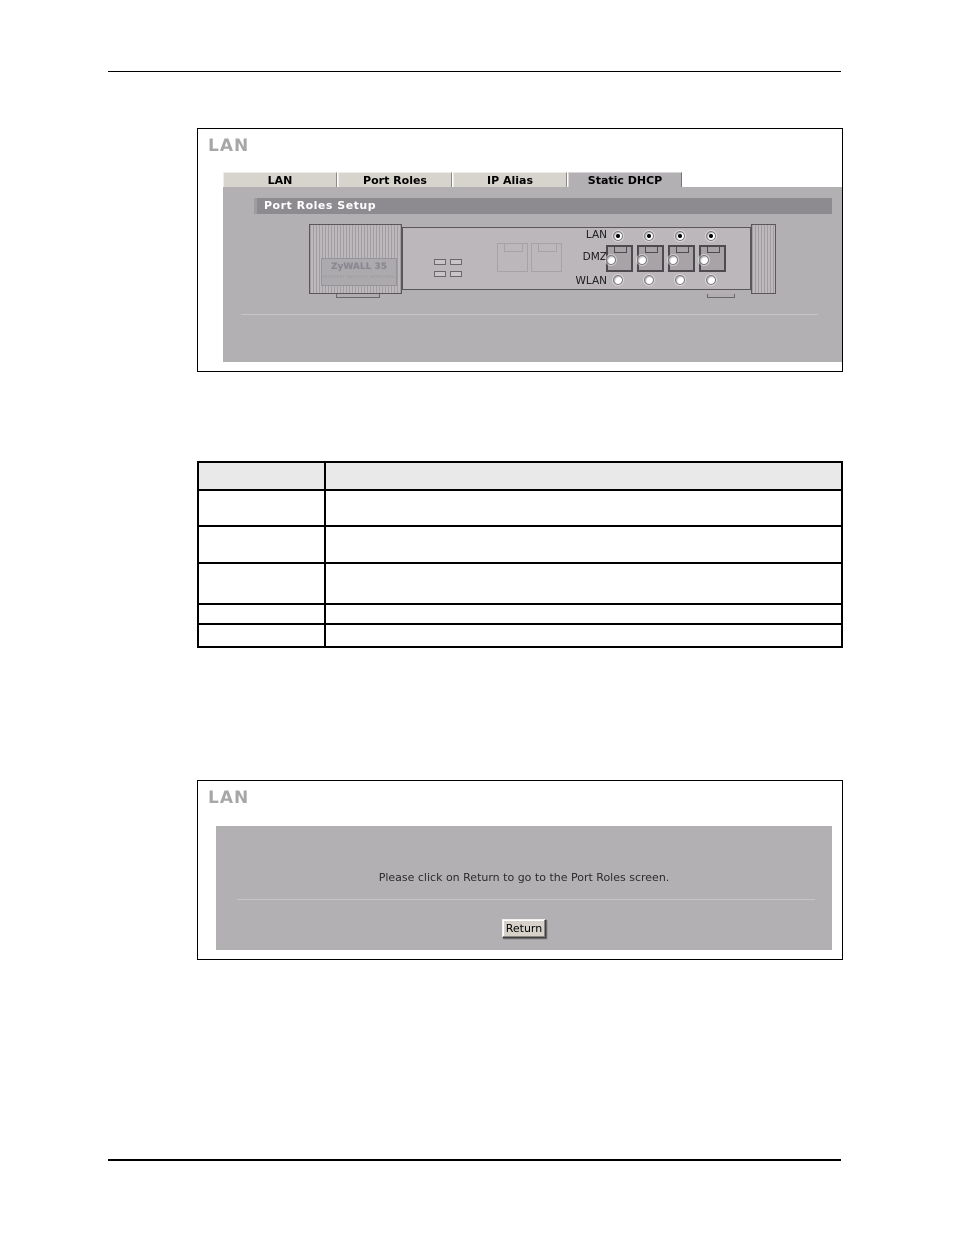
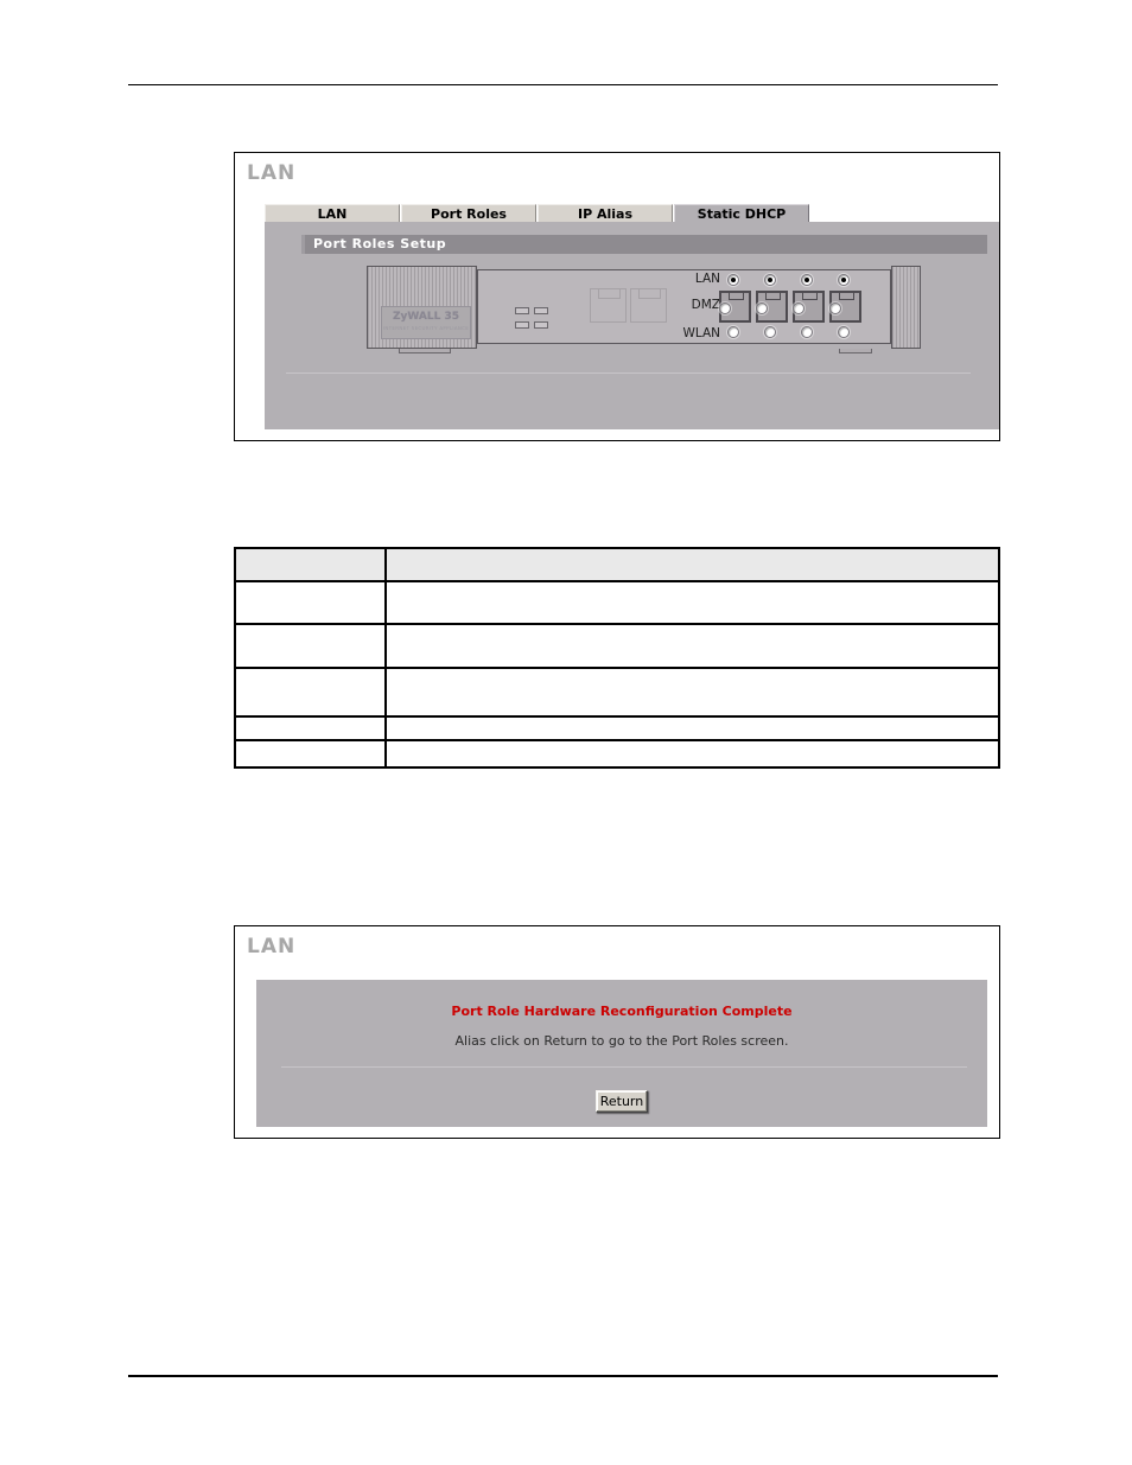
  LAN
  LAN
  Port Roles
  IP Alias
  Static DHCP
  Port Roles Setup
  ZyWALL 35
  LAN
  DMZ
  WLAN
  LAN
+ Port Role Hardware Reconfiguration Complete
- Please click on Return to go to the Port Roles screen.
+ Alias click on Return to go to the Port Roles screen.
  Return
